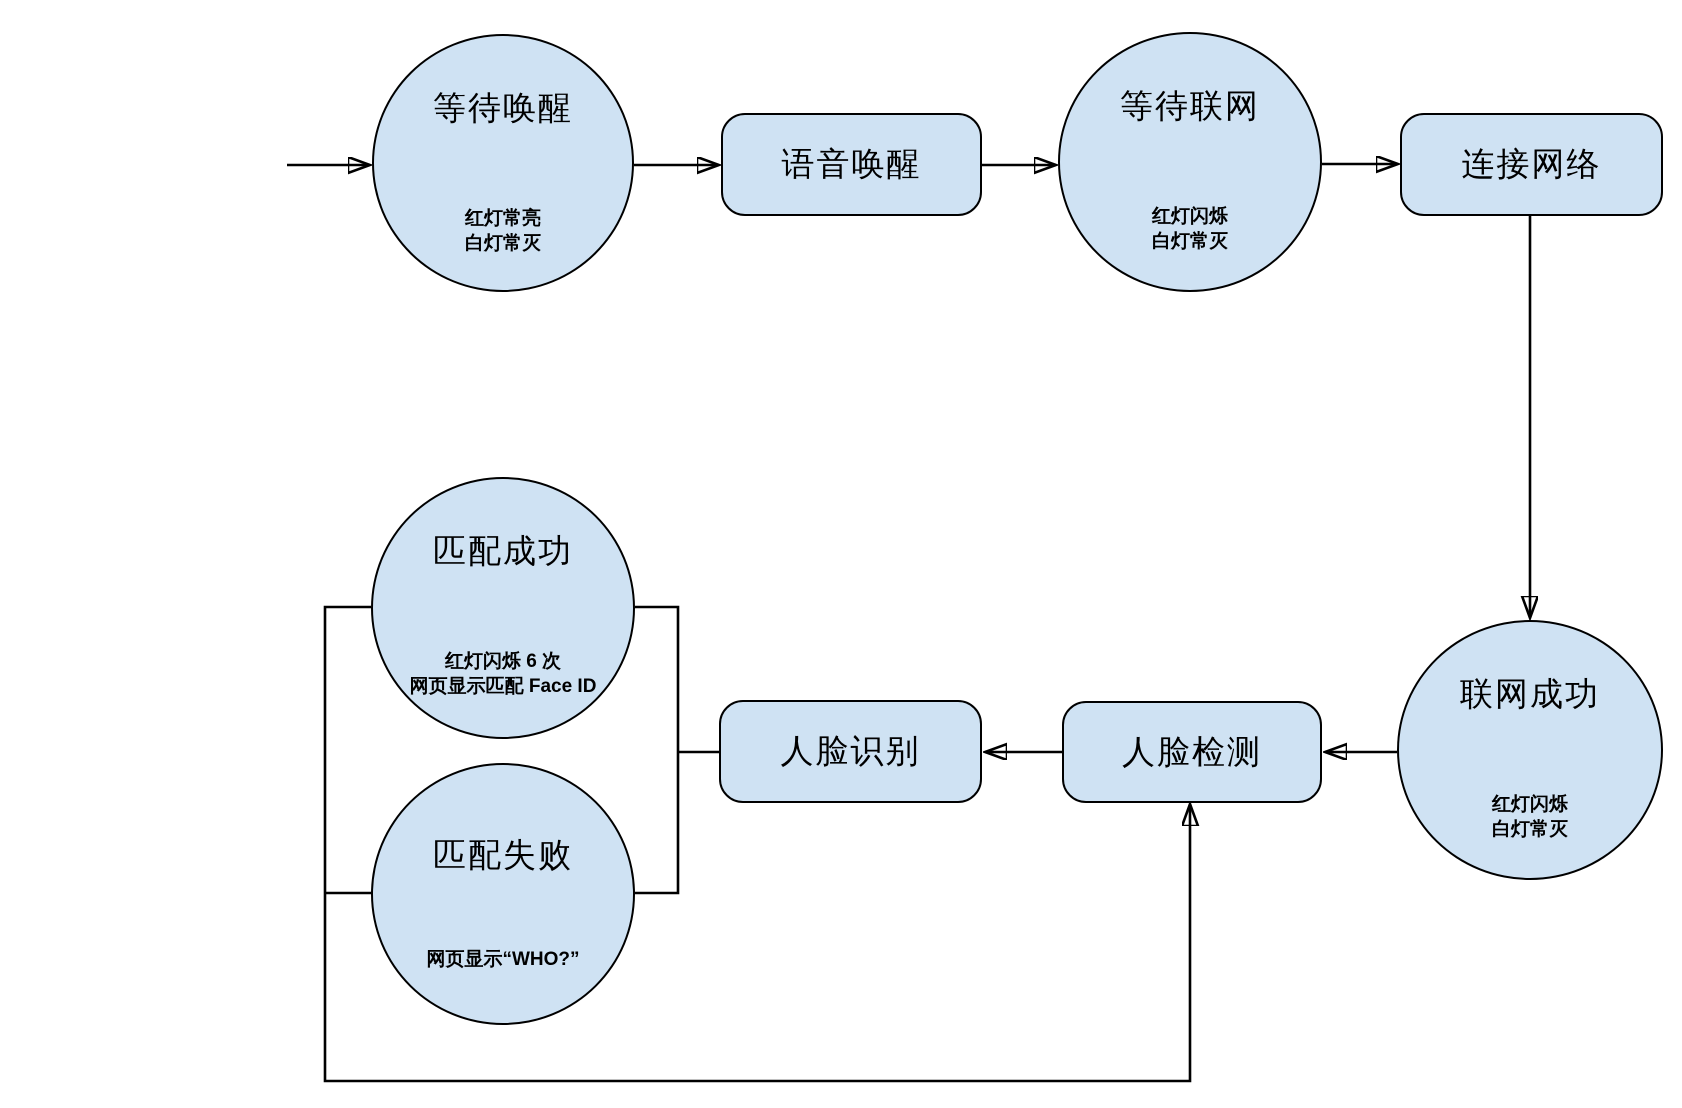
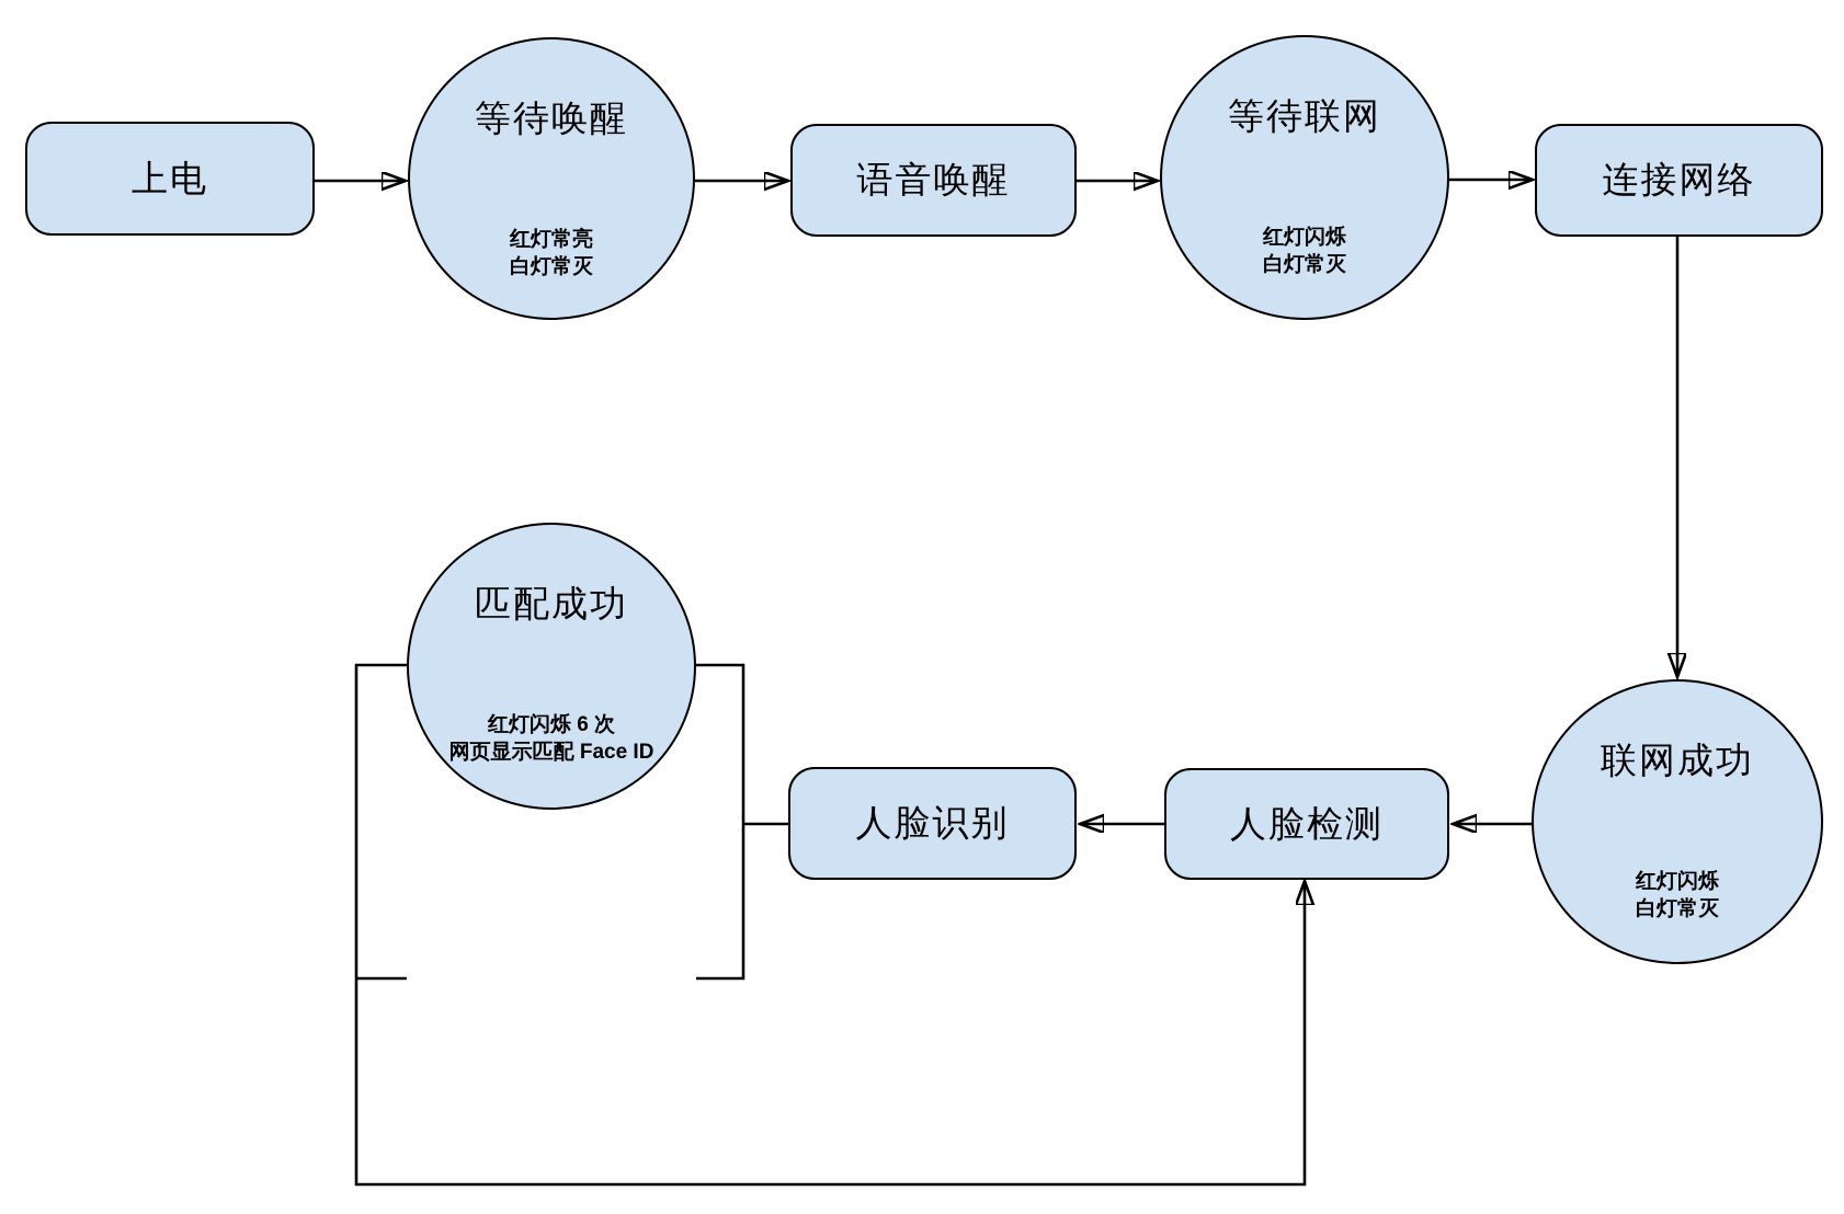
+ 上电
  等待唤醒
  红灯常亮
  白灯常灭
  语音唤醒
  等待联网
  红灯闪烁
  白灯常灭
  连接网络
  联网成功
  红灯闪烁
  白灯常灭
  人脸检测
  人脸识别
  匹配成功
  红灯闪烁 6 次
  网页显示匹配 Face ID
- 匹配失败
- 网页显示“WHO?”
